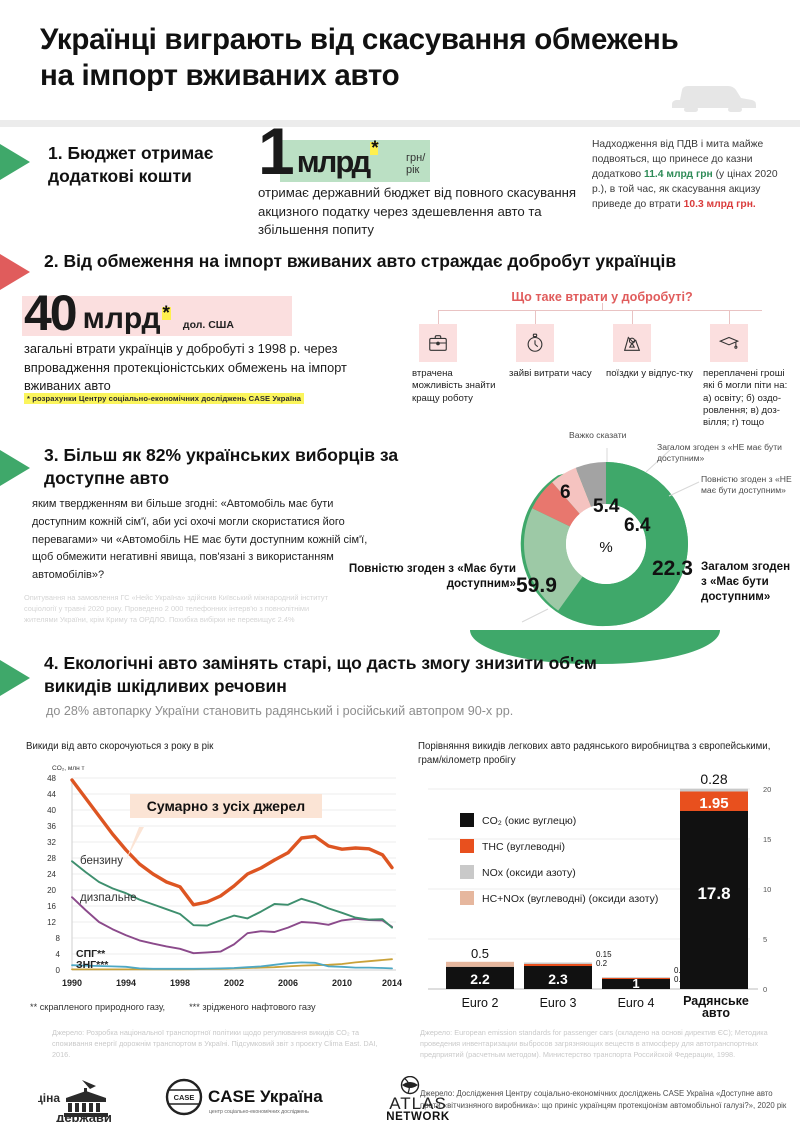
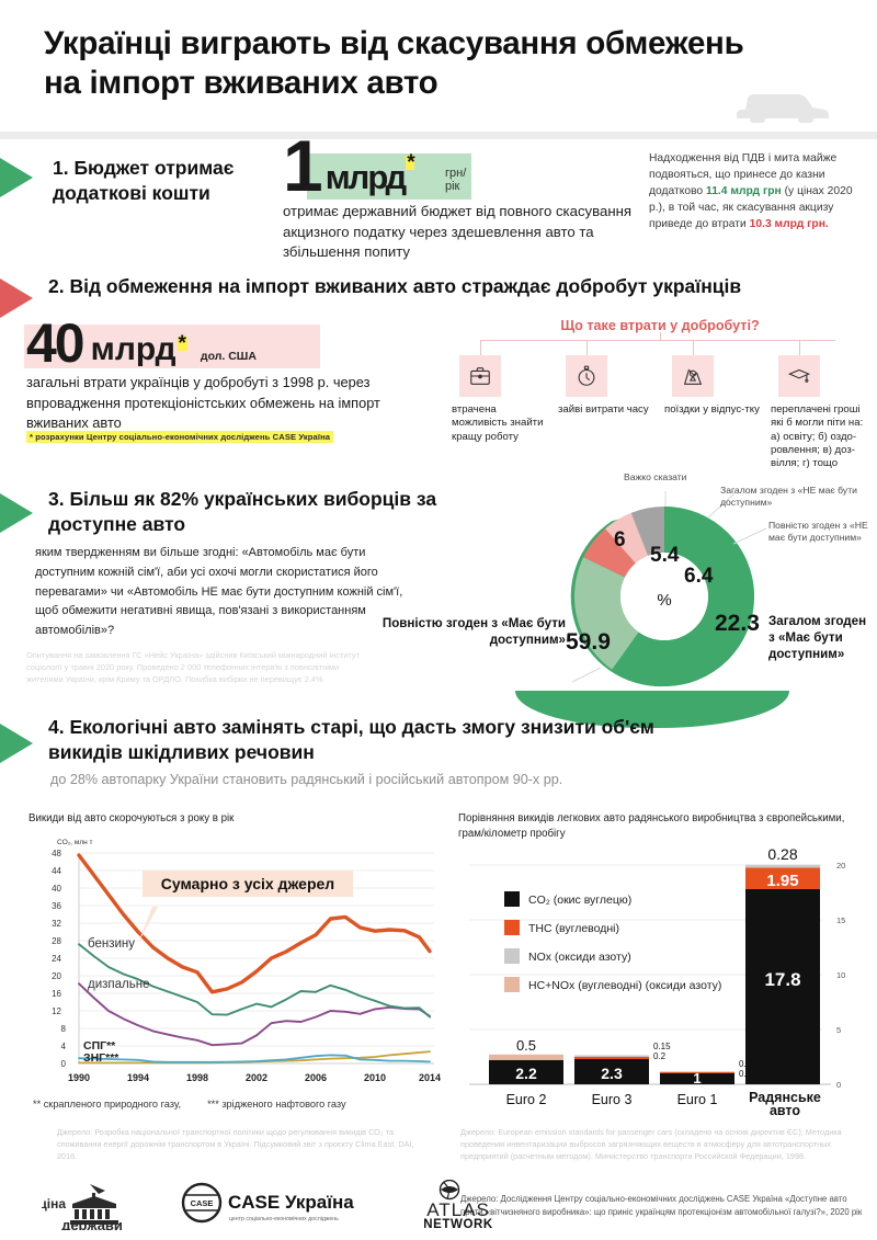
  Українці виграють від скасування обмежень на імпорт вживаних авто
  1. Бюджет отримає додаткові кошти
  1
  млрд
  *
  грн/рік
  отримає державний бюджет від повного скасування акцизного податку через здешевлення авто та збільшення попиту
  Надходження від ПДВ і мита майже подвояться, що принесе до казни додатково 11.4 млрд грн (у цінах 2020 р.), в той час, як скасування акцизу приведе до втрати 10.3 млрд грн.
  2. Від обмеження на імпорт вживаних авто страждає добробут українців
  40
  млрд
  *
  дол. США
  загальні втрати українців у добробуті з 1998 р. через впровадження протекціоністських обмежень на імпорт вживаних авто
  * розрахунки Центру соціально-економічних досліджень CASE Україна
  Що таке втрати у добробуті?
  втрачена можливість знайти кращу роботу
  зайві витрати часу
  поїздки у відпус-тку
  переплачені гроші які б могли піти на: а) освіту; б) оздо-ровлення; в) доз-вілля; г) тощо
  3. Більш як 82% українських виборців за доступне авто
  яким твердженням ви більше згодні: «Автомобіль має бути доступним кожній сім'ї, аби усі охочі могли скористатися його перевагами» чи «Автомобіль НЕ має бути доступним кожній сім'ї, щоб обмежити негативні явища, пов'язані з використанням автомобілів»?
  Опитування на замовлення ГС «Нейс Україна» здійснив Київський міжнародний інститут соціології у травні 2020 року. Проведено 2 000 телефонних інтерв'ю з повнолітніми жителями України, крім Криму та ОРДЛО. Похибка вибірки не перевищує 2.4%
  %
  6
  5.4
  6.4
  22.3
  59.9
  Важко сказати
  Загалом згоден з «НЕ має бути доступним»
  Повністю згоден з «НЕ має бути доступним»
  Загалом згоден з «Має бути доступним»
  Повністю згоден з «Має бути доступним»
  4. Екологічні авто замінять старі, що дасть змогу знизити об'єм викидів шкідливих речовин
  до 28% автопарку України становить радянський і російський автопром 90-х рр.
  Викиди від авто скорочуються з року в рік
  48
  44
  40
  36
  32
  28
  24
  20
  16
  12
  8
  4
  0
  1990
  1994
  1998
  2002
  2006
  2010
  2014
  Сумарно з усіх джерел
  бензину
  дизпальне
  СПГ**
  ЗНГ***
  ** скрапленого природного газу, *** зрідженого нафтового газу
  Порівняння викидів легкових авто радянського виробництва з європейськими, грам/кілометр пробігу
  20
  15
  10
  5
  0
  2.2
  0.5
  2.3
  0.15
  0.2
  1
  17.8
  1.95
  0.28
  Euro 2
  Euro 3
- Euro 4
+ Euro 1
  Радянське
  авто
  CO₂ (окис вуглецю)
  THC (вуглеводні)
  NOx (оксиди азоту)
  HC+NOx (вуглеводні) (оксиди азоту)
  Джерело: Розробка національної транспортної політики щодо регулювання викидів СО₂ та споживання енергії дорожнім транспортом в Україні. Підсумковий звіт з проєкту Clima East. DAI, 2016.
  Джерело: European emission standards for passenger cars (складено на основі директив ЄС); Методика проведения инвентаризации выбросов загрязняющих веществ в атмосферу для автотранспортных предприятий (расчетным методом). Министерство транспорта Российской Федерации, 1998.
  Джерело: Дослідження Центру соціально-економічних досліджень CASE Україна «Доступне авто проти «вітчизняного виробника»: що приніс українцям протекціонізм автомобільної галузі?», 2020 рік
  ціна
  держави
  CASE
  CASE Україна
  ATLAS
  NETWORK
